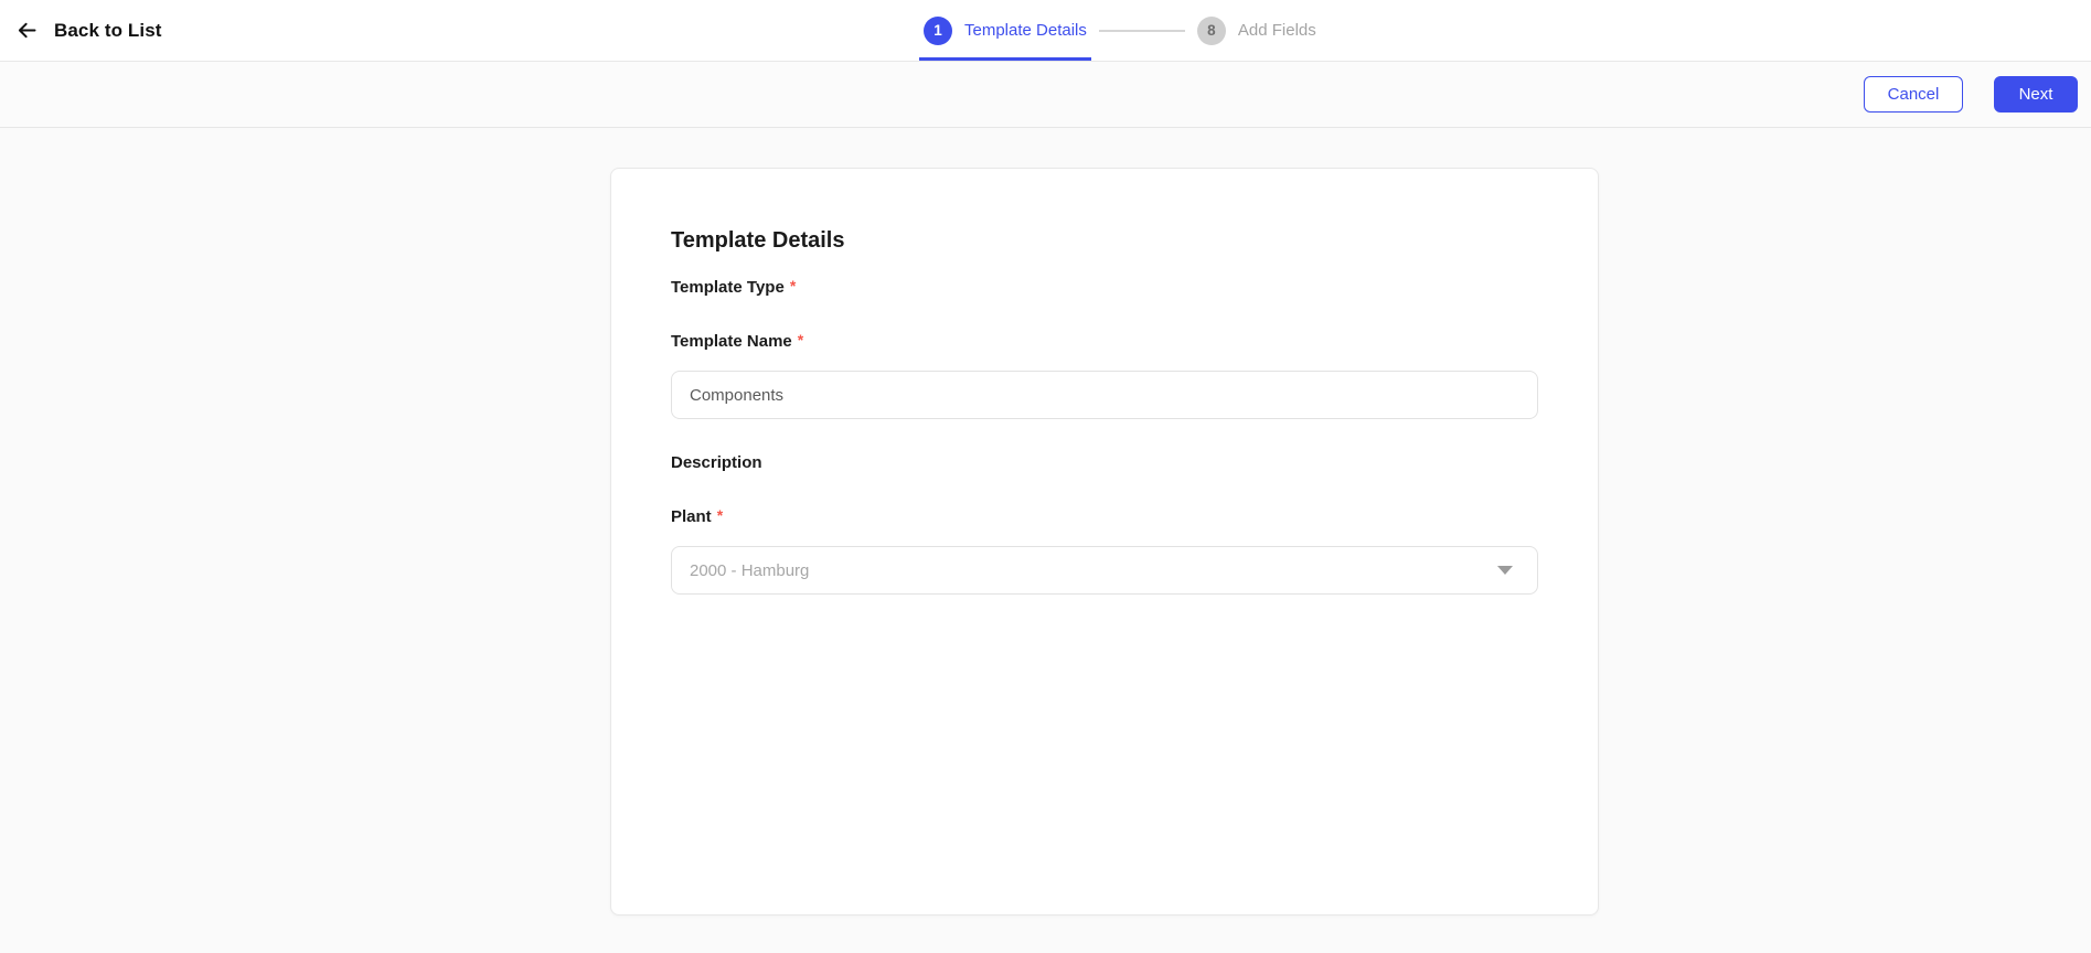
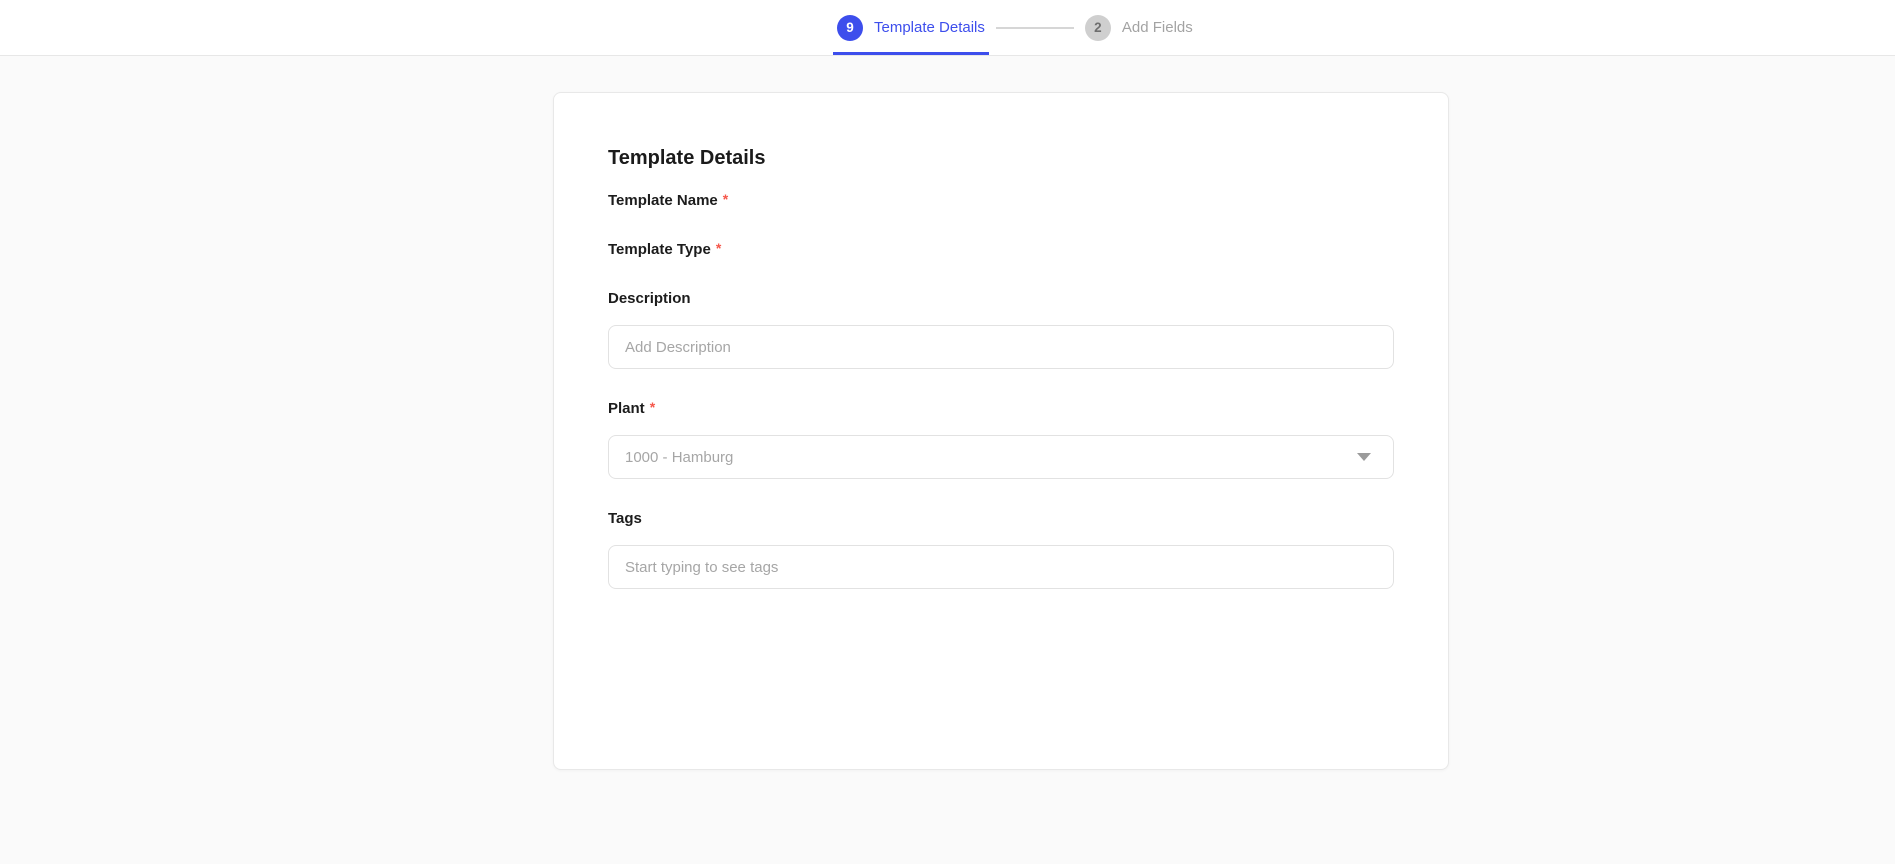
- Back to List
- 1
+ 9
  Template Details
- 8
+ 2
  Add Fields
- Cancel
- Next
  Template Details
- Template Type
+ Template Name
  *
- Template Name
+ Template Type
  *
- Components
  Description
+ Add Description
  Plant
  *
- 2000 - Hamburg
+ 1000 - Hamburg
+ Tags
+ Start typing to see tags
